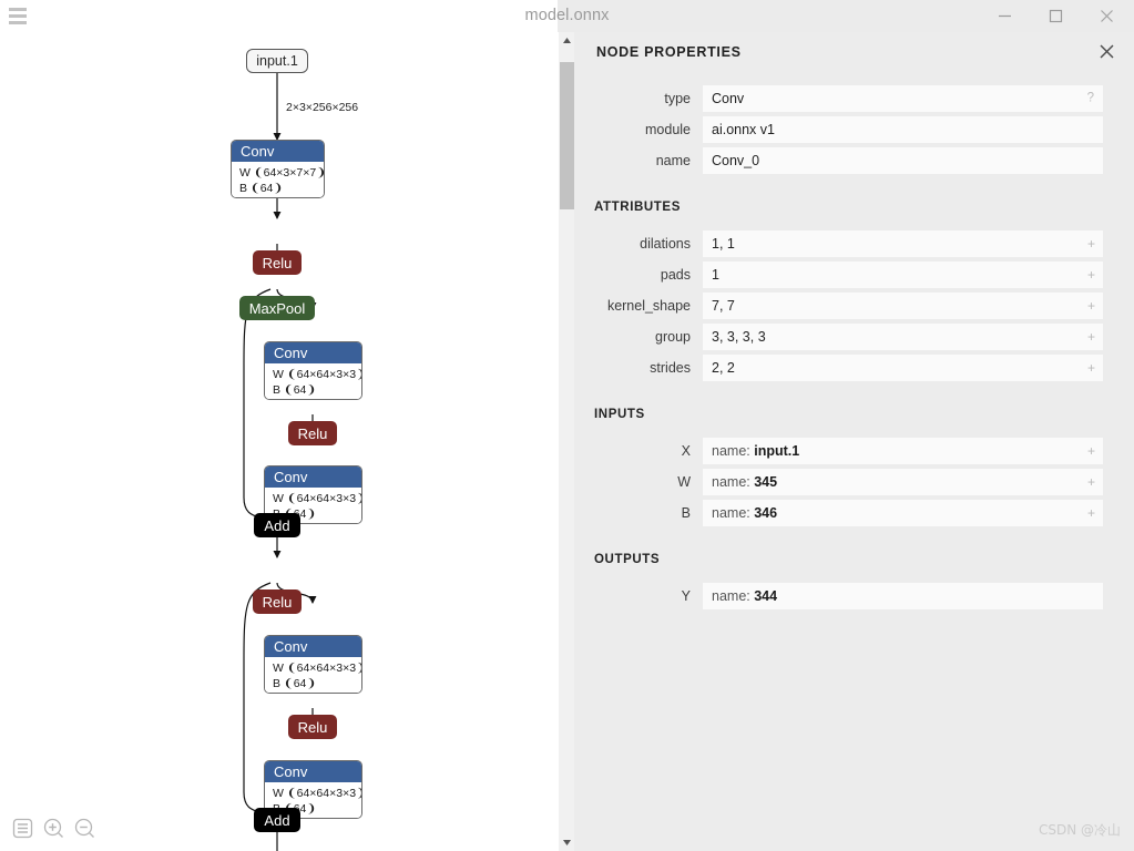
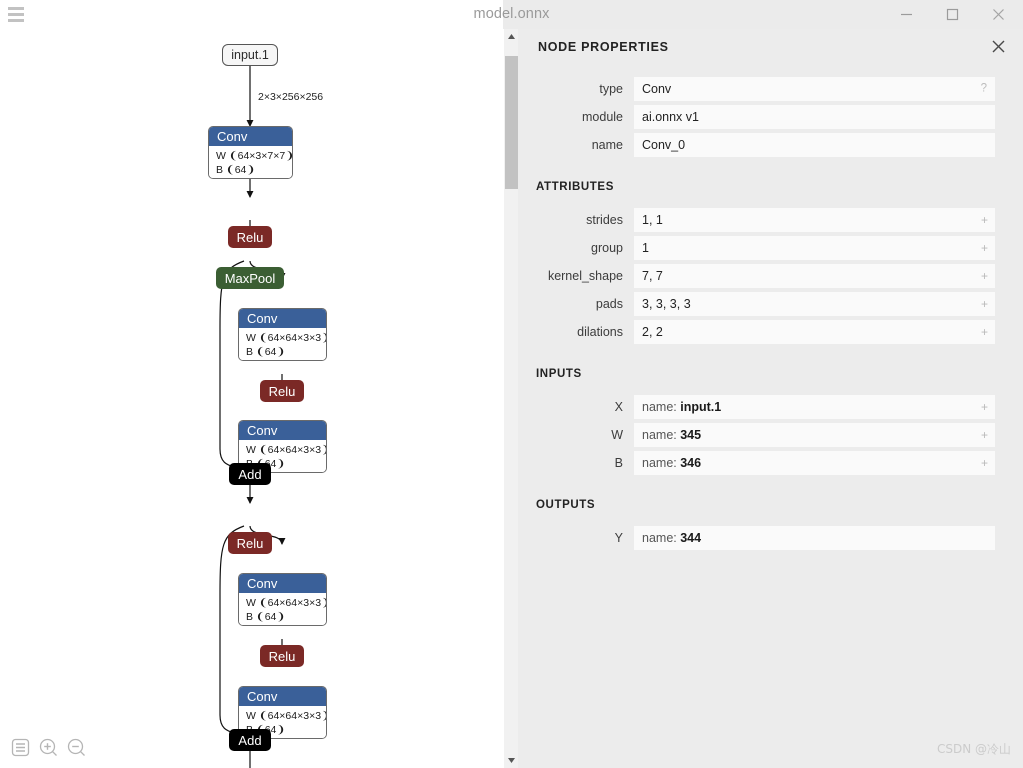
  model.onnx
  2×3×256×256
  input.1
  Conv
  W ❨64×3×7×7❩
  B ❨64❩
  Relu
  MaxPool
  Conv
  W ❨64×64×3×3❩
  B ❨64❩
  Relu
  Conv
  W ❨64×64×3×3❩
  Add
  Relu
  Conv
  W ❨64×64×3×3❩
  B ❨64❩
  Relu
  Conv
  W ❨64×64×3×3❩
  Add
  NODE PROPERTIES
  type
  Conv
  ?
  module
  ai.onnx v1
  name
  Conv_0
  ATTRIBUTES
- dilations
+ strides
  1, 1
  +
- pads
+ group
  1
  +
  kernel_shape
  7, 7
  +
- group
+ pads
  3, 3, 3, 3
  +
- strides
+ dilations
  2, 2
  +
  INPUTS
  X
  name:
  input.1
  +
  W
  name:
  345
  +
  B
  name:
  346
  +
  OUTPUTS
  Y
  name:
  344
  CSDN @冷山
